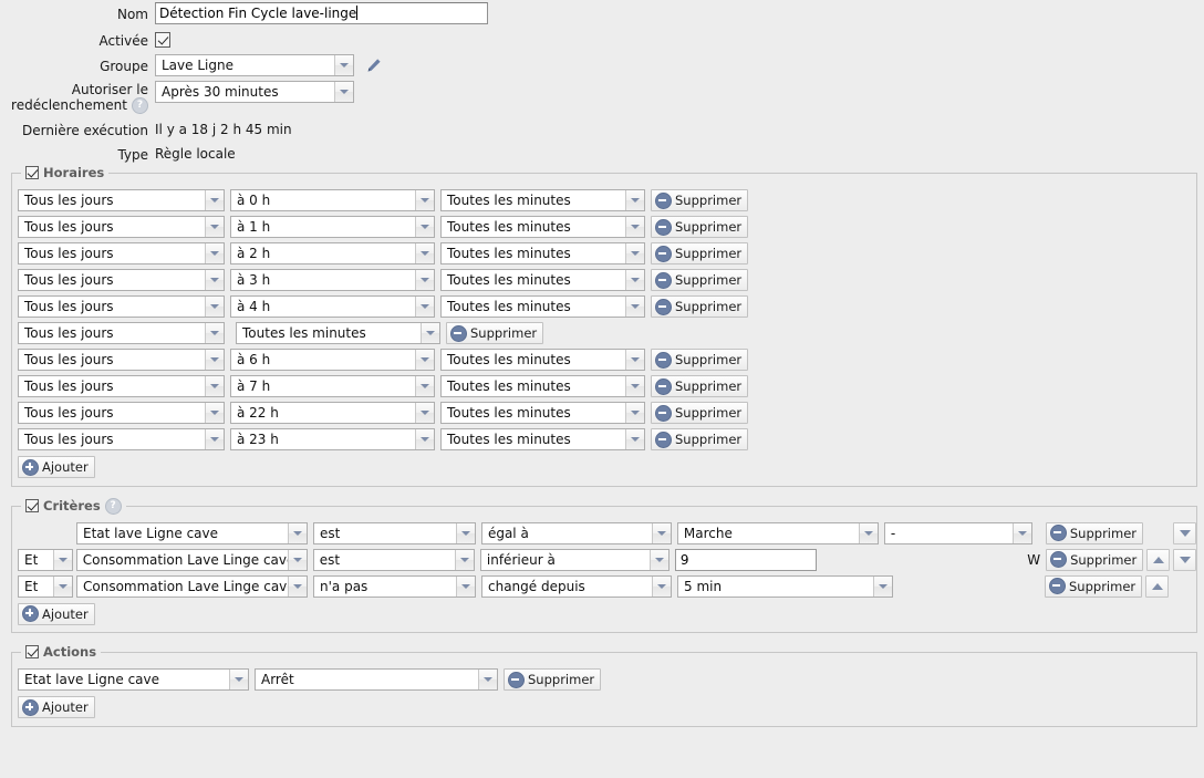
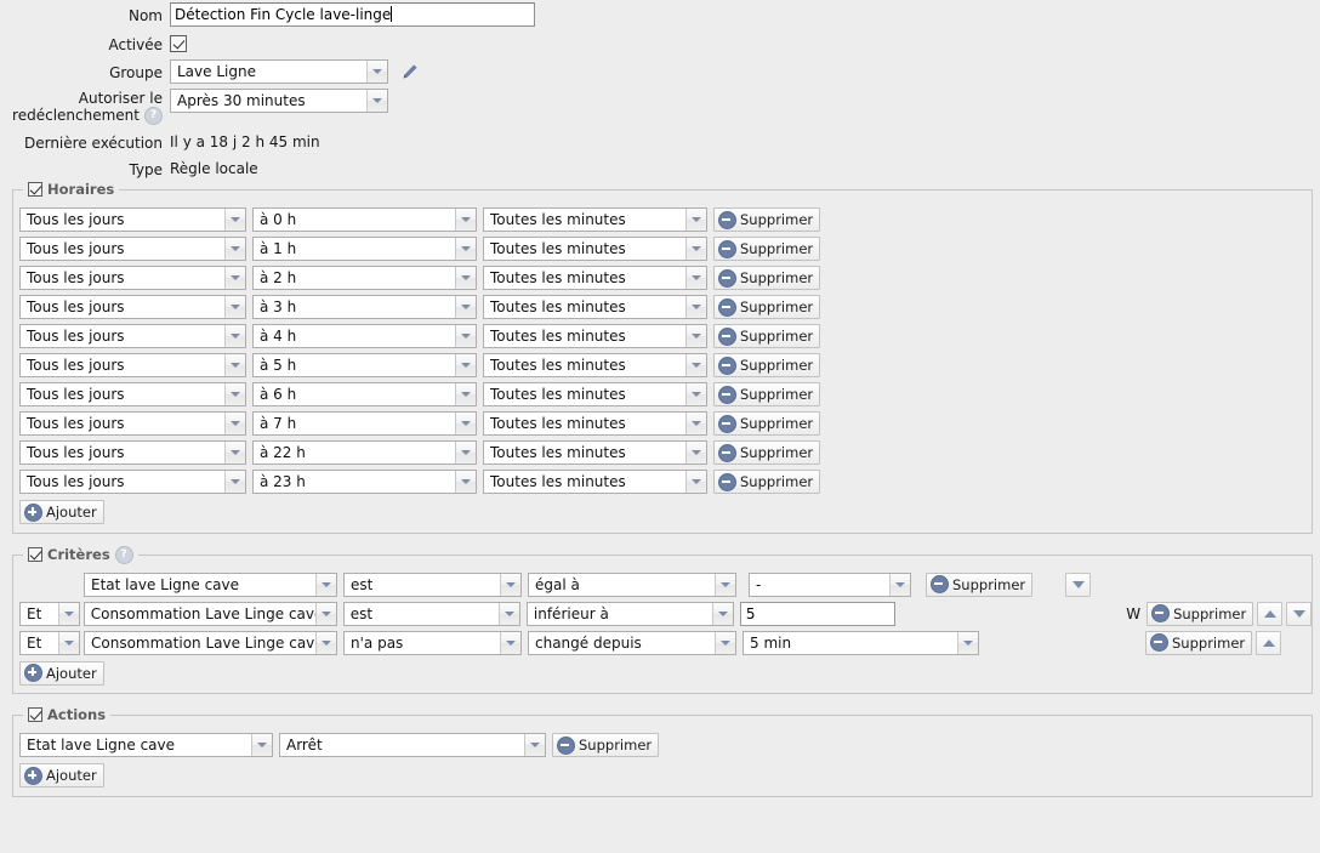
  Nom
  Détection Fin Cycle lave-linge
  Activée
  Groupe
  Lave Ligne
  Autoriser le
  redéclenchement
  ?
  Après 30 minutes
  Dernière exécution
  Il y a 18 j 2 h 45 min
  Type
  Règle locale
  Horaires
  Tous les jours
  à 0 h
  Toutes les minutes
  Supprimer
  Tous les jours
  à 1 h
  Toutes les minutes
  Supprimer
  Tous les jours
  à 2 h
  Toutes les minutes
  Supprimer
  Tous les jours
  à 3 h
  Toutes les minutes
  Supprimer
  Tous les jours
  à 4 h
  Toutes les minutes
  Supprimer
  Tous les jours
+ à 5 h
  Toutes les minutes
  Supprimer
  Tous les jours
  à 6 h
  Toutes les minutes
  Supprimer
  Tous les jours
  à 7 h
  Toutes les minutes
  Supprimer
  Tous les jours
  à 22 h
  Toutes les minutes
  Supprimer
  Tous les jours
  à 23 h
  Toutes les minutes
  Supprimer
  Ajouter
  Critères
  ?
  Etat lave Ligne cave
  est
  égal à
- Marche
  -
  Supprimer
  Et
  Consommation Lave Linge cav
  est
  inférieur à
- 9
+ 5
  W
  Supprimer
  Et
  Consommation Lave Linge cav
  n'a pas
  changé depuis
  5 min
  Supprimer
  Ajouter
  Actions
  Etat lave Ligne cave
  Arrêt
  Supprimer
  Ajouter
